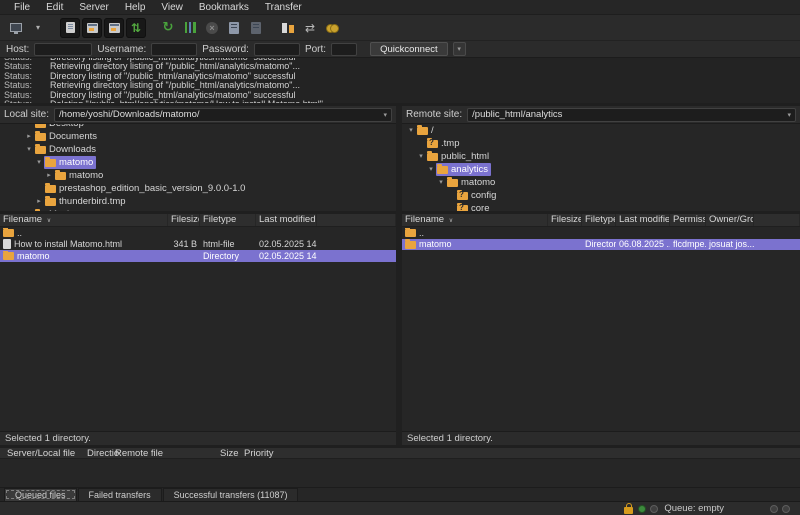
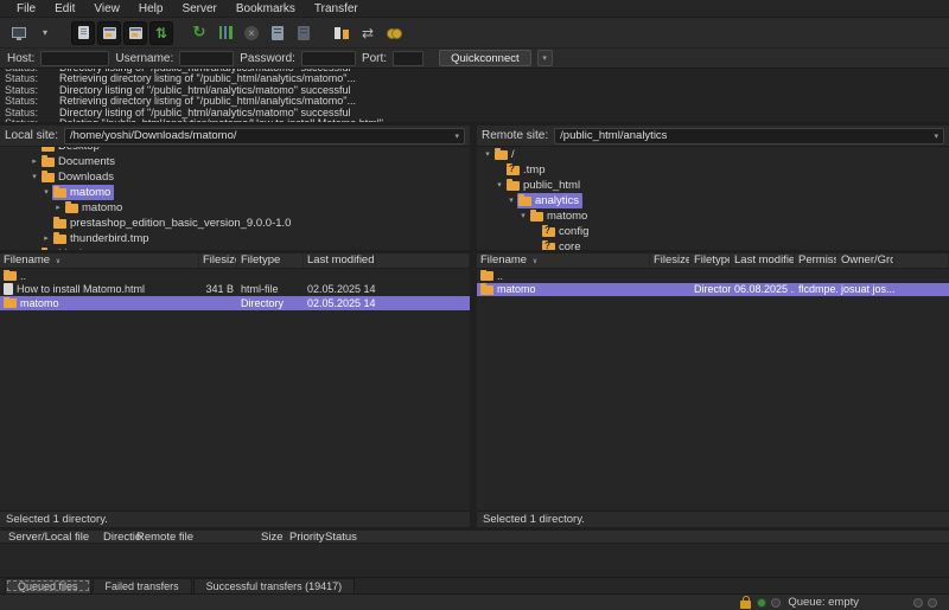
  File
  Edit
- Server
+ View
  Help
- View
+ Server
  Bookmarks
  Transfer
  ▾
  ⇅
  ↻
  ×
  ⇄
  Host:
  Username:
  Password:
  Port:
  Quickconnect
  Status:
  Retrieving directory listing of "/public_html/analytics/matomo"...
  Status:
  Directory listing of "/public_html/analytics/matomo" successful
  Status:
  Retrieving directory listing of "/public_html/analytics/matomo"...
  Status:
  Directory listing of "/public_html/analytics/matomo" successful
  Local site:
  /home/yoshi/Downloads/matomo/
  Desktop
  Documents
  Downloads
  matomo
  matomo
  prestashop_edition_basic_version_9.0.0-1.0
  thunderbird.tmp
  Filename
  Filesiz
  Filetype
  Last modified
  ..
  How to install Matomo.html
  341 B
  html-file
  02.05.2025 14
  matomo
  Directory
  02.05.2025 14
  Selected 1 directory.
  Remote site:
  /public_html/analytics
  /
  .tmp
  public_html
  analytics
  matomo
  config
  core
  Filename
  Filesize
  Filetype
  Last modifie
  Permiss
  Owner/Gro
  ..
  matomo
  Director
  06.08.2025 .
  flcdmpe.
  josuat jos...
  Selected 1 directory.
  Server/Local file
  Directi
  Remote file
  Size
  Priority
+ Status
  Queued files
  Failed transfers
- Successful transfers (11087)
+ Successful transfers (19417)
  Queue: empty
